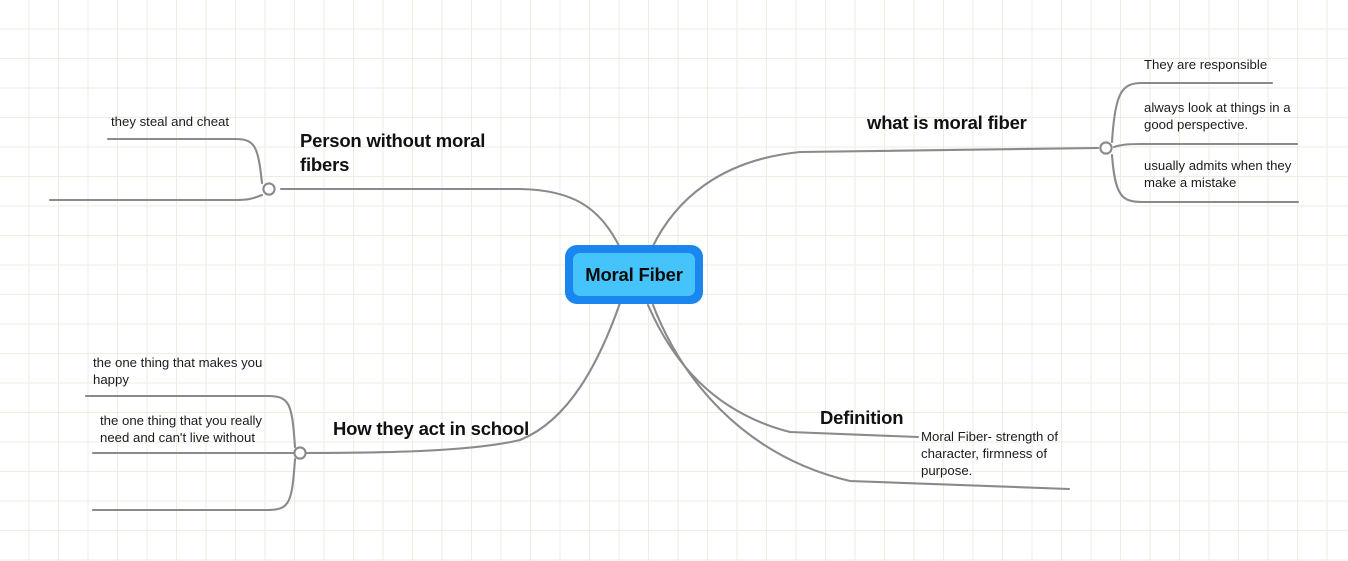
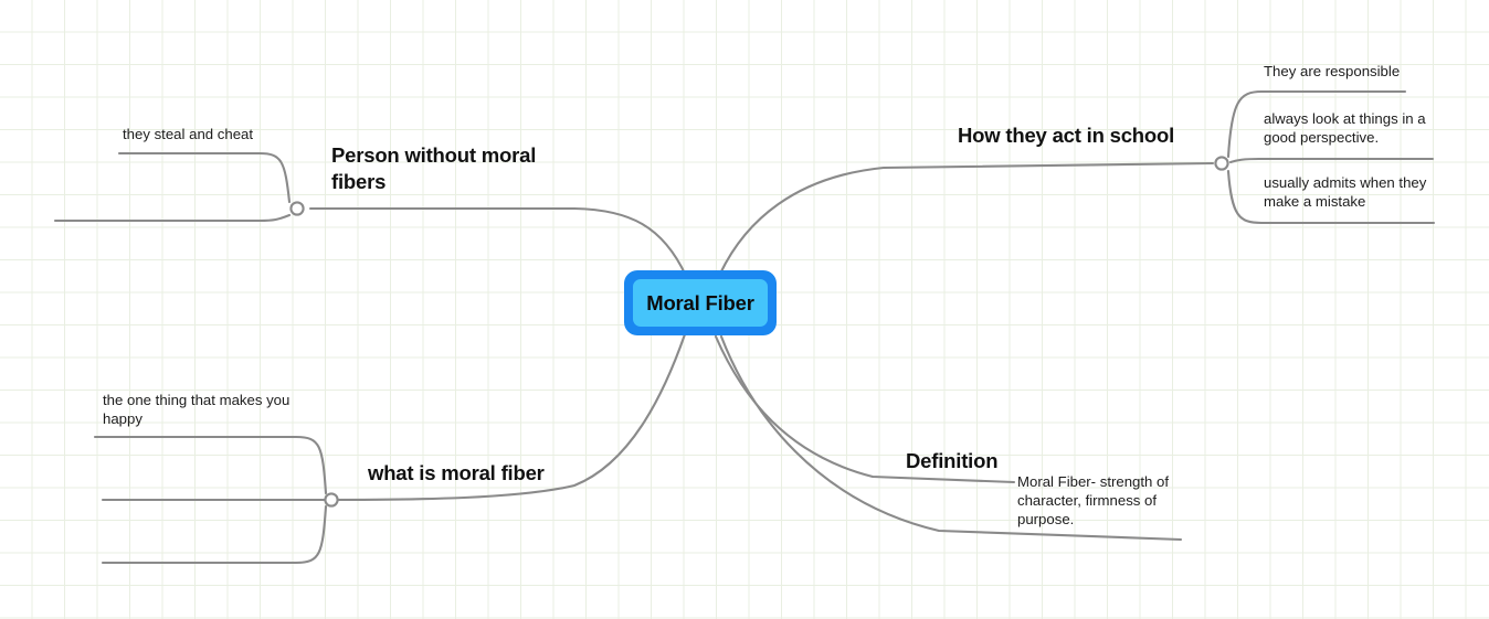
  Moral Fiber
  Person without moral
  fibers
  they steal and cheat
- what is moral fiber
+ How they act in school
  They are responsible
  always look at things in a
  good perspective.
  usually admits when they
  make a mistake
- How they act in school
+ what is moral fiber
  the one thing that makes you
  happy
- the one thing that you really
- need and can't live without
  Definition
  Moral Fiber- strength of
  character, firmness of
  purpose.
